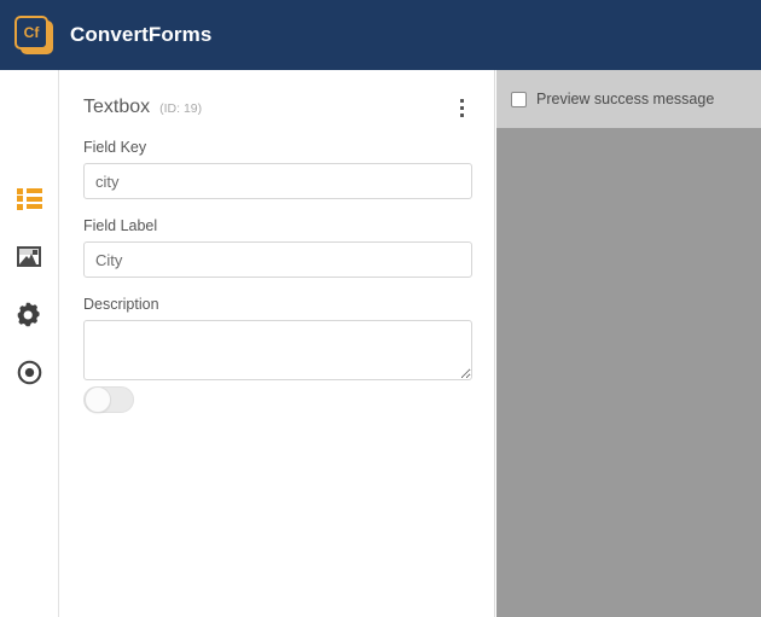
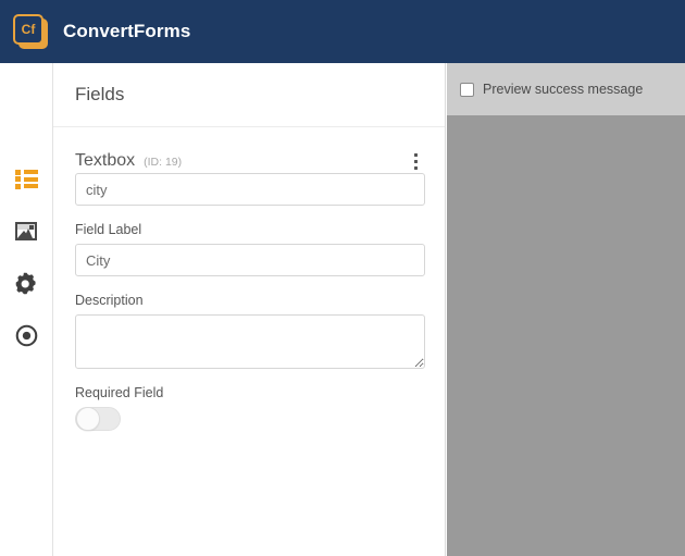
  Preview success message
+ Fields
  Textbox
  (ID: 19)
- Field Key
  city
  Field Label
  City
  Description
+ Required Field
  Cf
  ConvertForms
